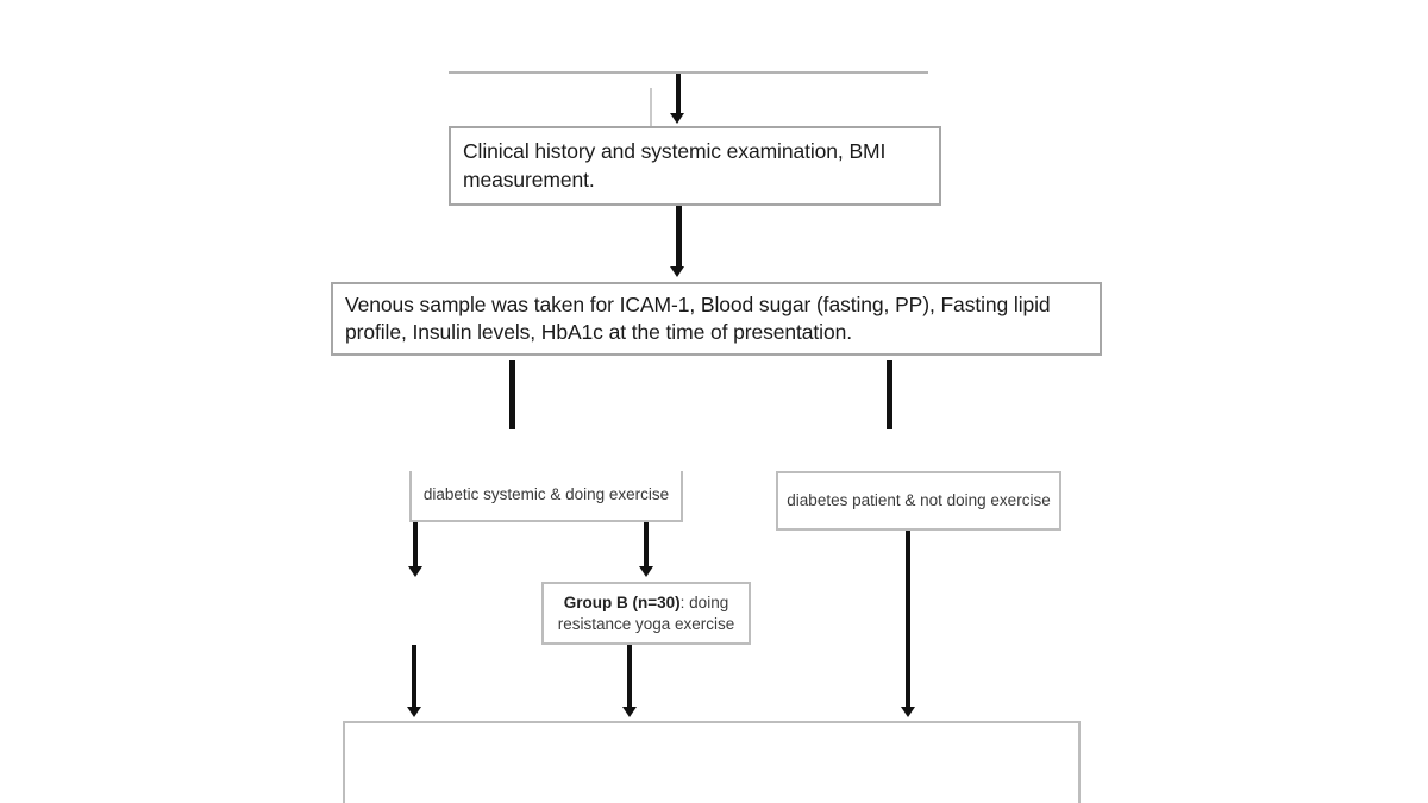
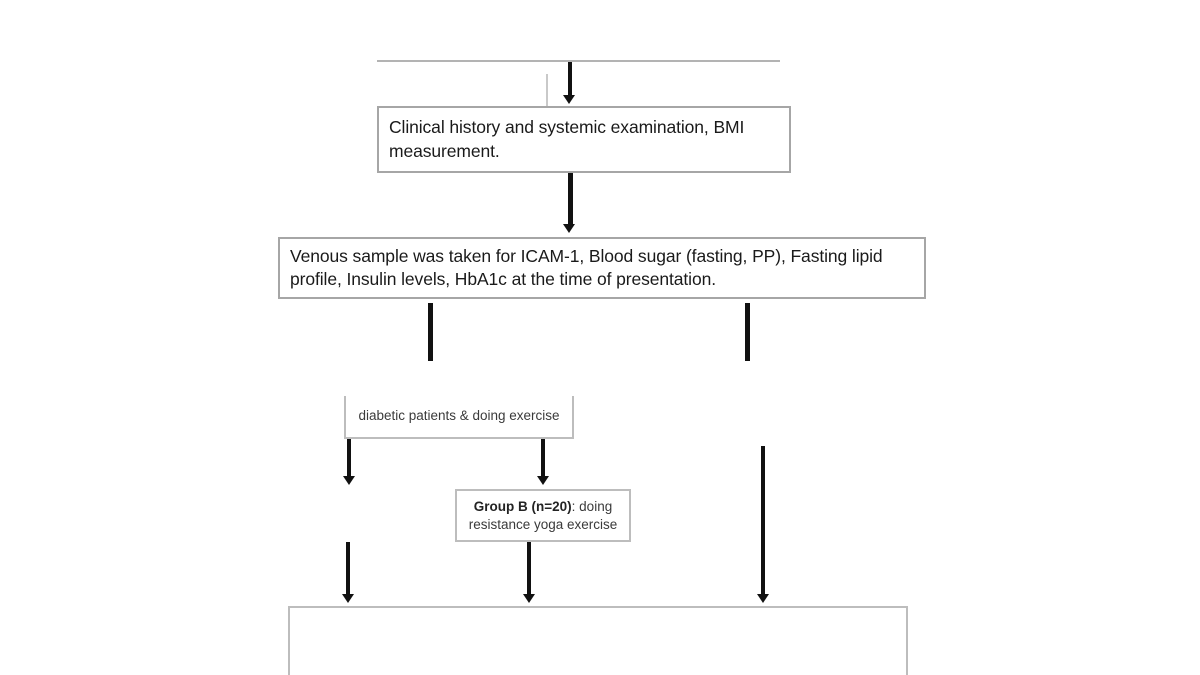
  Clinical history and systemic examination, BMI measurement.
  Venous sample was taken for ICAM-1, Blood sugar (fasting, PP), Fasting lipid profile, Insulin levels, HbA1c at the time of presentation.
- diabetic systemic & doing exercise
+ diabetic patients & doing exercise
- diabetes patient & not doing exercise
- Group B (n=30): doing
+ Group B (n=20): doing
  resistance yoga exercise
